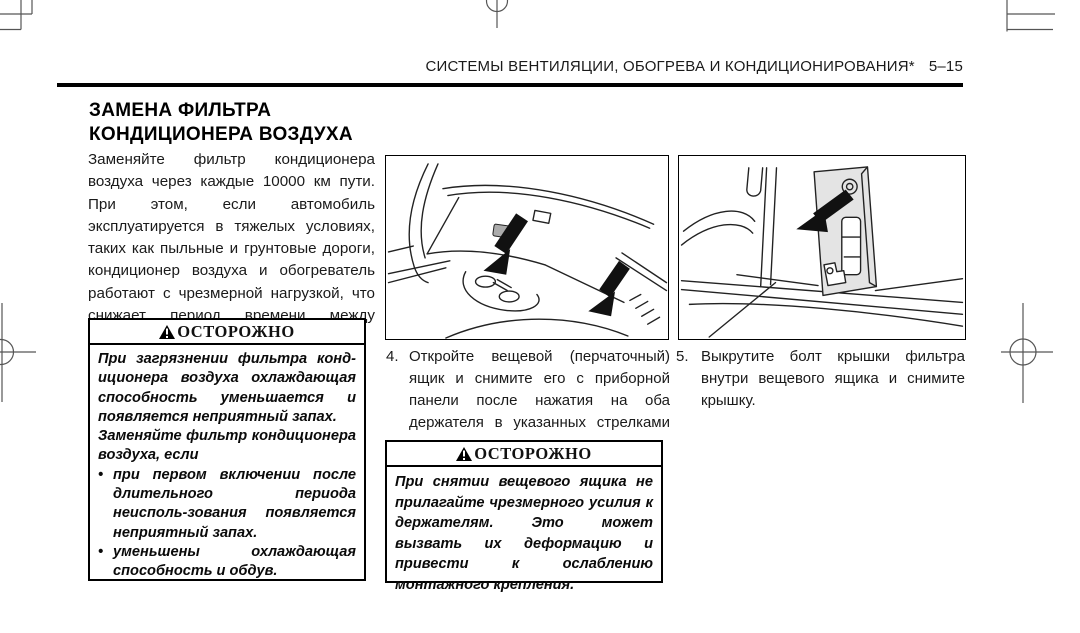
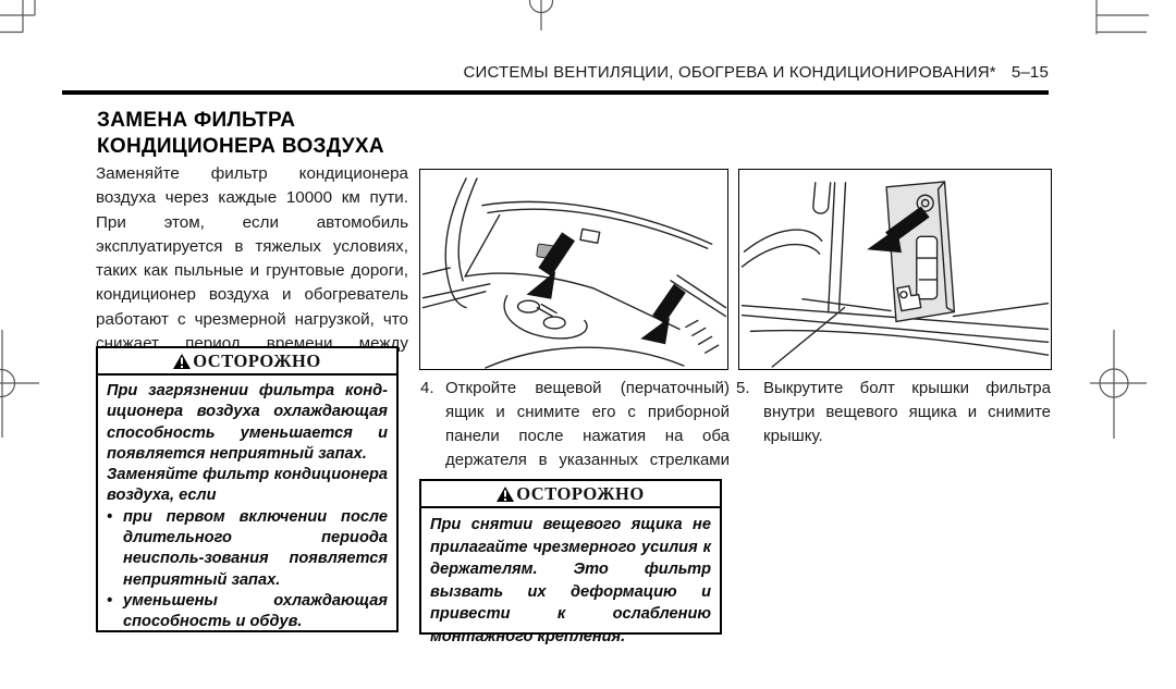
  СИСТЕМЫ ВЕНТИЛЯЦИИ, ОБОГРЕВА И КОНДИЦИОНИРОВАНИЯ* 5–15
  ЗАМЕНА ФИЛЬТРА
  КОНДИЦИОНЕРА ВОЗДУХА
  Заменяйте фильтр кондиционера воздуха через каждые 10000 км пути. При этом, если автомобиль эксплуатируется в тяжелых условиях, таких как пыльные и грунтовые дороги, кондиционер воздуха и обогреватель работают с чрезмерной нагрузкой, что снижает период времени между
  ОСТОРОЖНО
  При загрязнении фильтра конд-иционера воздуха охлаждающая способность уменьшается и появляется неприятный запах.
  Заменяйте фильтр кондиционера воздуха, если
  •
  при первом включении после длительного периода неисполь-зования появляется неприятный запах.
  •
  уменьшены охлаждающая способность и обдув.
  4.
  Откройте вещевой (перчаточный) ящик и снимите его с приборной панели после нажатия на оба держателя в указанных стрелками
  5.
  Выкрутите болт крышки фильтра внутри вещевого ящика и снимите крышку.
  ОСТОРОЖНО
- При снятии вещевого ящика не прилагайте чрезмерного усилия к держателям. Это может вызвать их деформацию и привести к ослаблению монтажного крепления.
+ При снятии вещевого ящика не прилагайте чрезмерного усилия к держателям. Это фильтр вызвать их деформацию и привести к ослаблению монтажного крепления.
